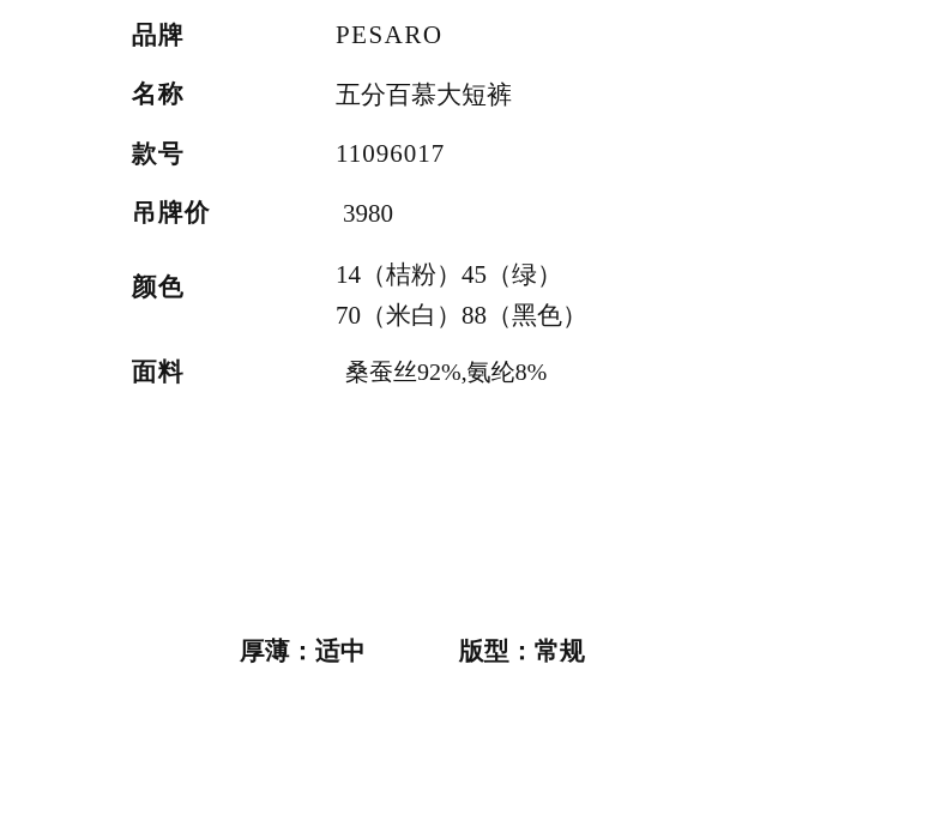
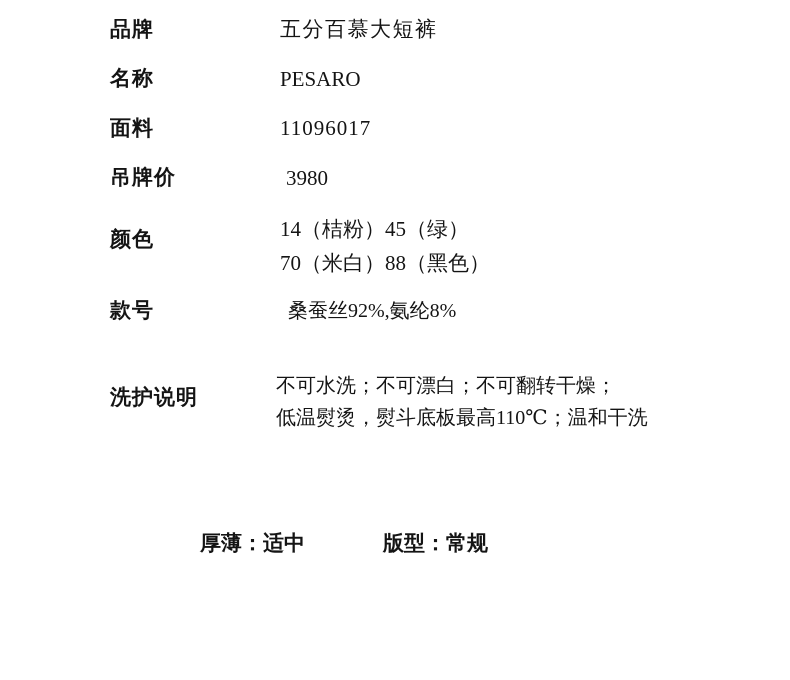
  品牌
- PESARO
+ 五分百慕大短裤
  名称
- 五分百慕大短裤
+ PESARO
- 款号
+ 面料
  11096017
  吊牌价
  3980
  颜色
  14（桔粉）45（绿）
  70（米白）88（黑色）
- 面料
+ 款号
  桑蚕丝92%,氨纶8%
+ 洗护说明
+ 不可水洗；不可漂白；不可翻转干燥；
+ 低温熨烫，熨斗底板最高110℃；温和干洗
  厚薄：适中
  版型：常规
